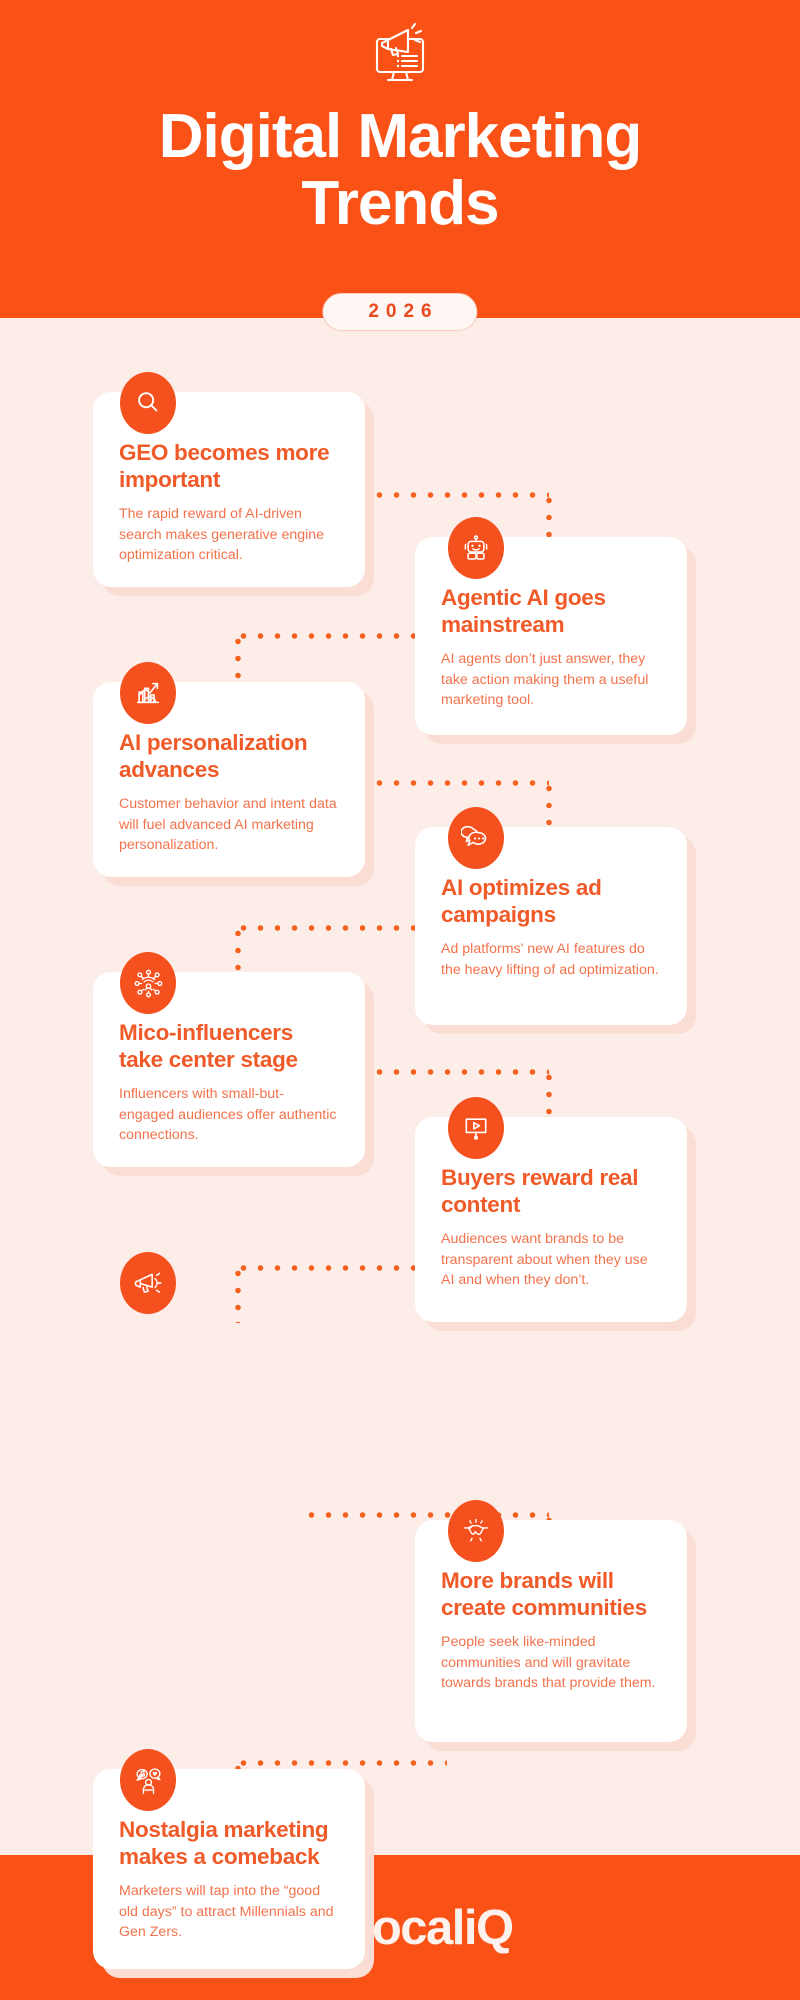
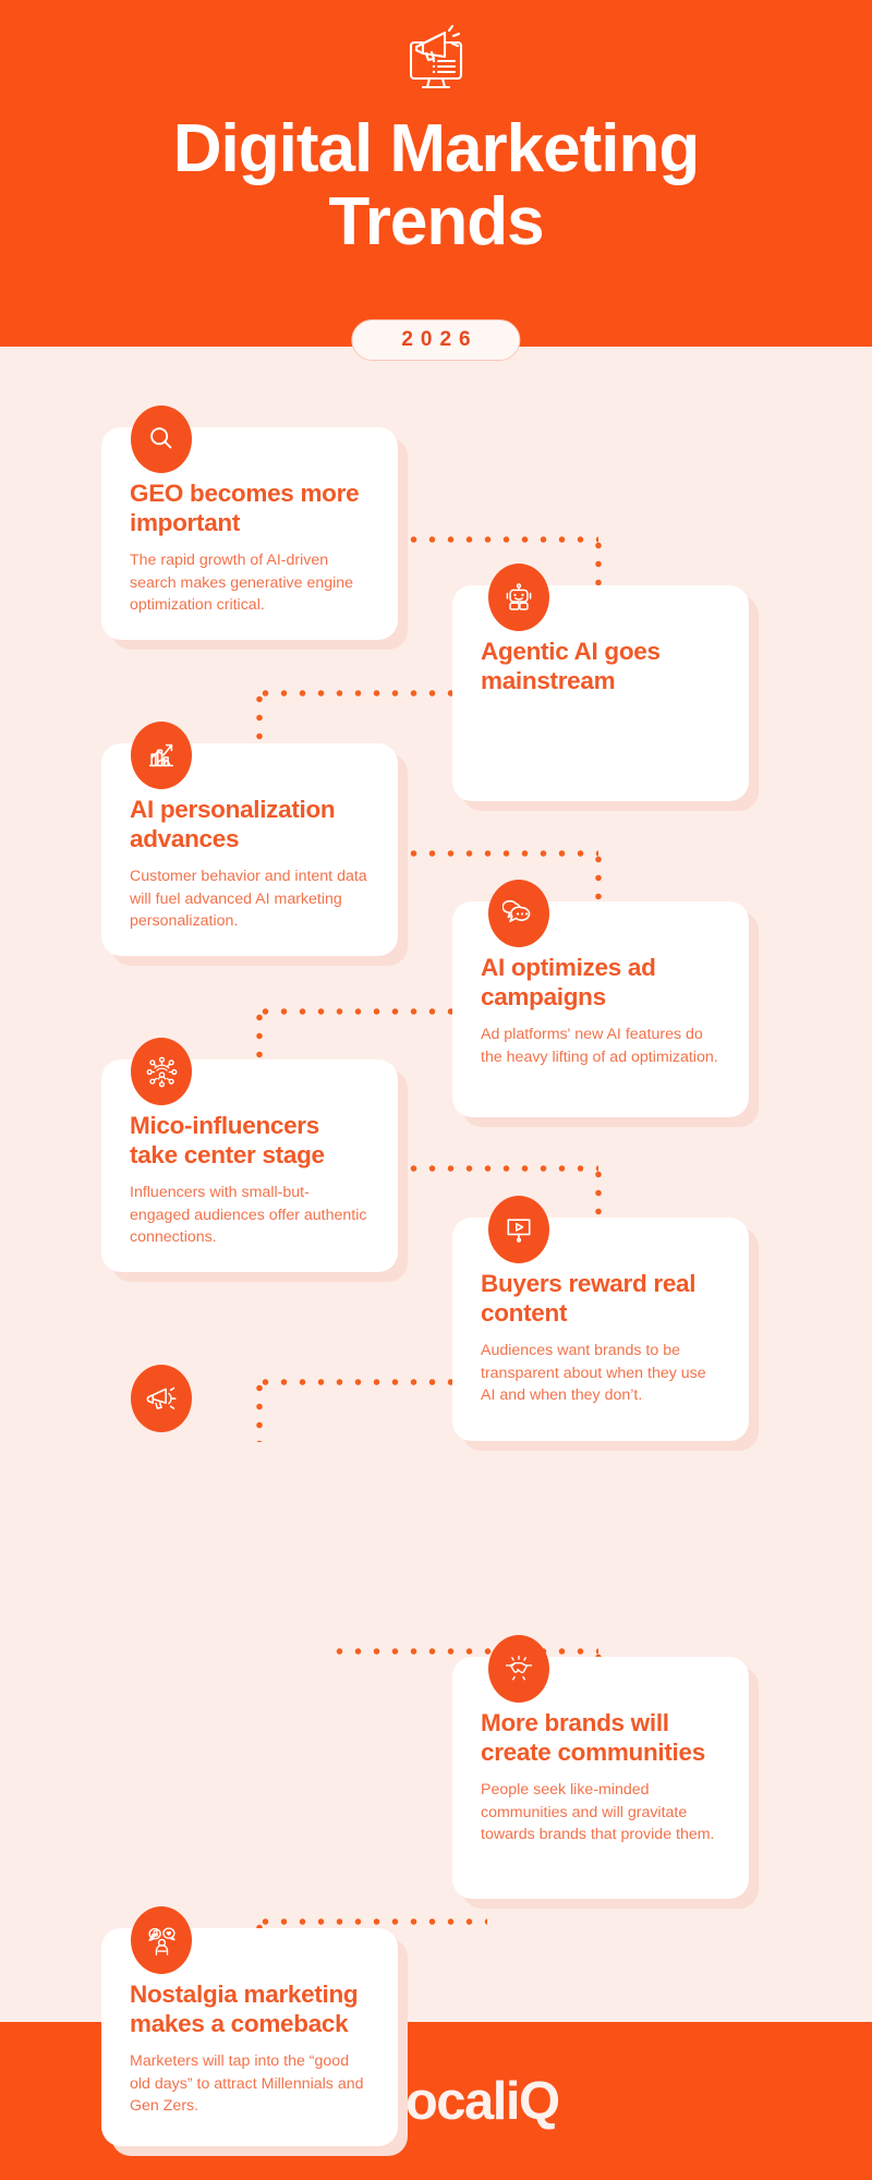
  Digital Marketing
  Trends
  2026
  GEO becomes more important
- The rapid reward of AI-driven search makes generative engine optimization critical.
+ The rapid growth of AI-driven search makes generative engine optimization critical.
  Agentic AI goes mainstream
- AI agents don’t just answer, they take action making them a useful marketing tool.
  AI personalization advances
  Customer behavior and intent data will fuel advanced AI marketing personalization.
  AI optimizes ad campaigns
  Ad platforms' new AI features do the heavy lifting of ad optimization.
  Mico-influencers take center stage
  Influencers with small-but-engaged audiences offer authentic connections.
  Buyers reward real content
  Audiences want brands to be transparent about when they use AI and when they don’t.
  More brands will create communities
  People seek like-minded communities and will gravitate towards brands that provide them.
  Nostalgia marketing makes a comeback
  Marketers will tap into the “good old days” to attract Millennials and Gen Zers.
  ocaliQ
